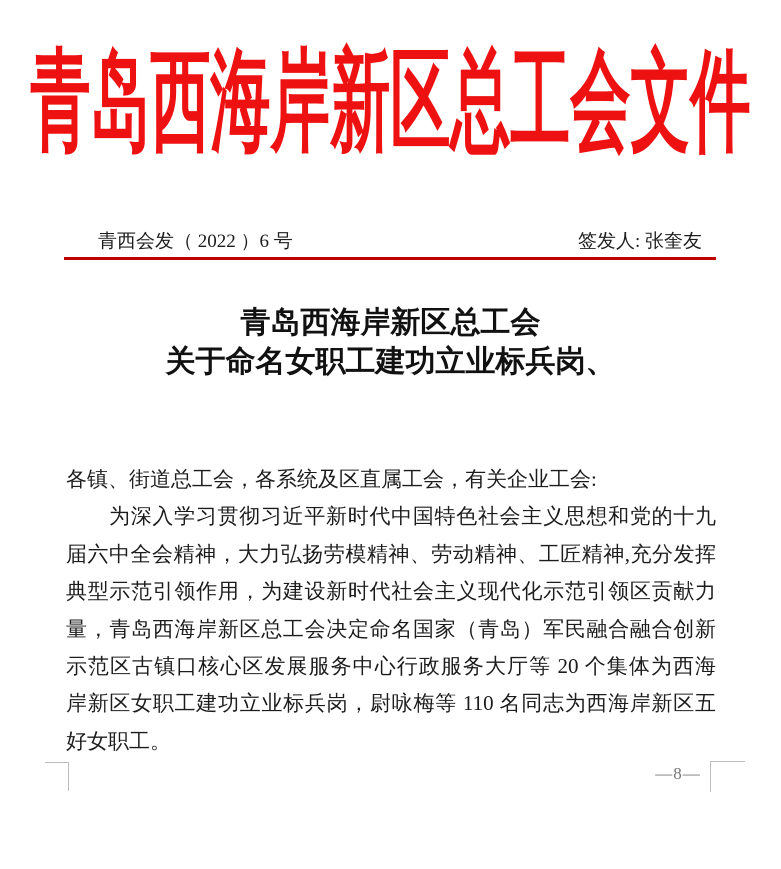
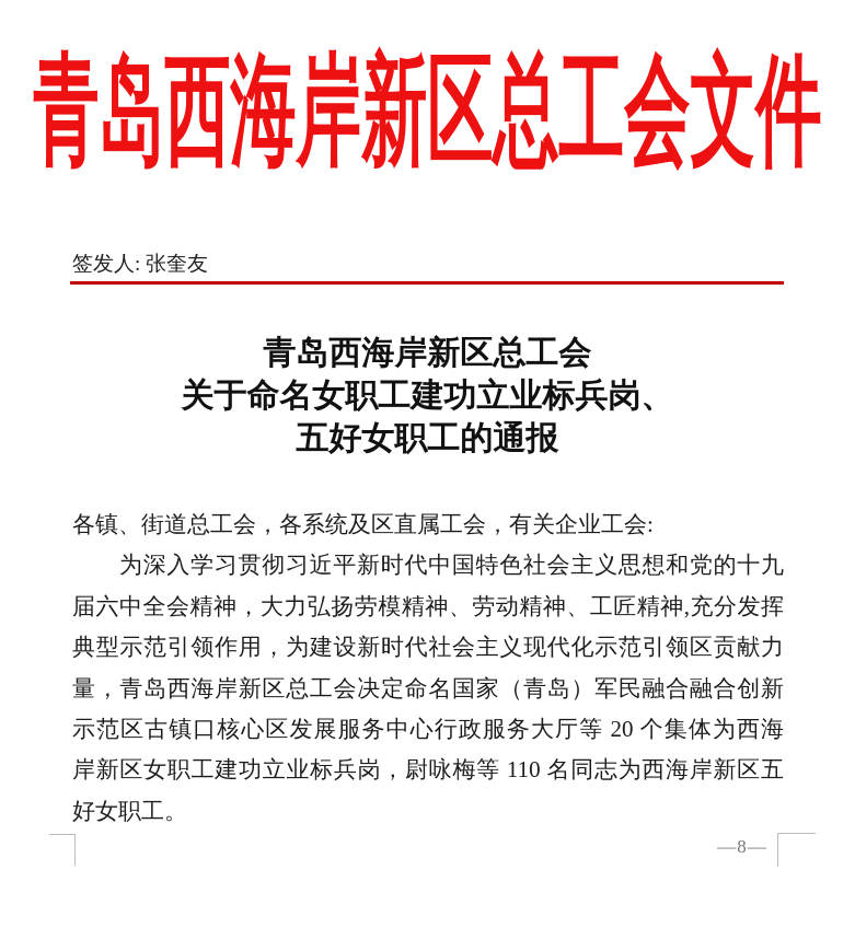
  青岛西海岸新区总工会文件
- 青西会发（ 2022 ）6 号
  签发人: 张奎友
  青岛西海岸新区总工会
  关于命名女职工建功立业标兵岗、
+ 五好女职工的通报
  各镇、街道总工会，各系统及区直属工会，有关企业工会:
  为深入学习贯彻习近平新时代中国特色社会主义思想和党的十九
  届六中全会精神，大力弘扬劳模精神、劳动精神、工匠精神,充分发挥
  典型示范引领作用，为建设新时代社会主义现代化示范引领区贡献力
  量，青岛西海岸新区总工会决定命名国家（青岛）军民融合融合创新
  示范区古镇口核心区发展服务中心行政服务大厅等 20 个集体为西海
  岸新区女职工建功立业标兵岗，尉咏梅等 110 名同志为西海岸新区五
  好女职工。
  —8—
